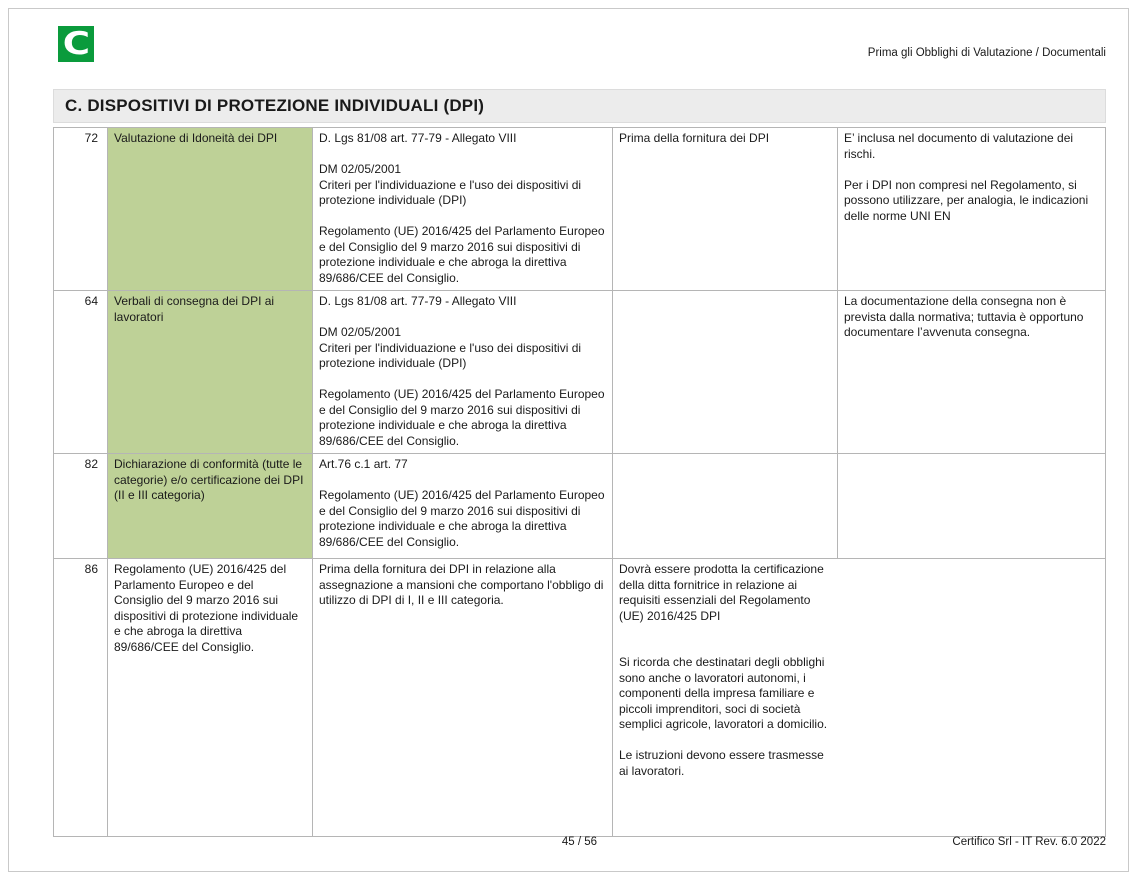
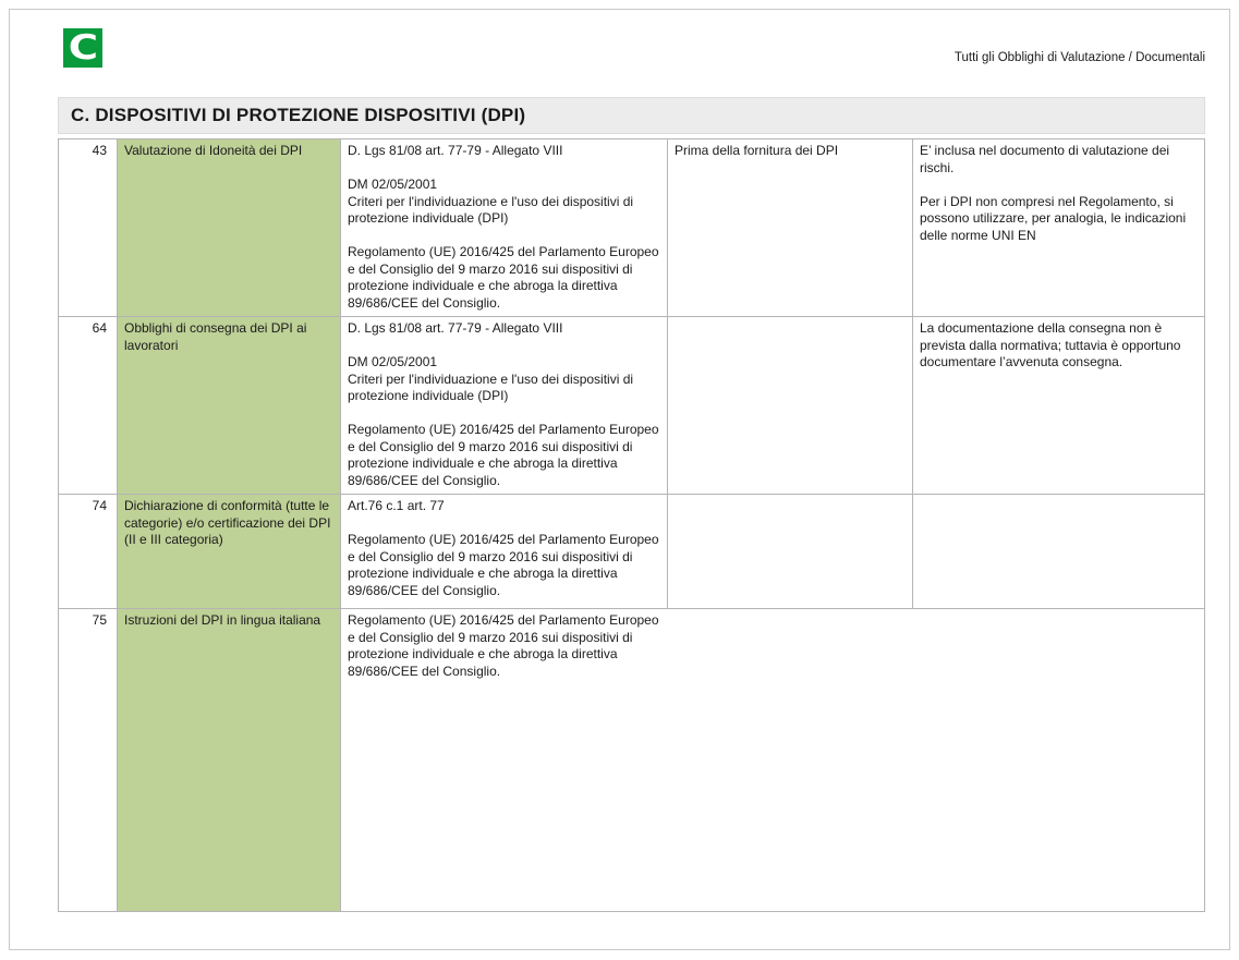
  C
- Prima gli Obblighi di Valutazione / Documentali
+ Tutti gli Obblighi di Valutazione / Documentali
- C. DISPOSITIVI DI PROTEZIONE INDIVIDUALI (DPI)
+ C. DISPOSITIVI DI PROTEZIONE DISPOSITIVI (DPI)
- 72
+ 43
  Valutazione di Idoneità dei DPI
  D. Lgs 81/08 art. 77-79 - Allegato VIII
  DM 02/05/2001
  Criteri per l'individuazione e l'uso dei dispositivi di protezione individuale (DPI)
  Regolamento (UE) 2016/425 del Parlamento Europeo e del Consiglio del 9 marzo 2016 sui dispositivi di protezione individuale e che abroga la direttiva 89/686/CEE del Consiglio.
  Prima della fornitura dei DPI
  E’ inclusa nel documento di valutazione dei rischi.
  Per i DPI non compresi nel Regolamento, si possono utilizzare, per analogia, le indicazioni delle norme UNI EN
  64
- Verbali di consegna dei DPI ai lavoratori
+ Obblighi di consegna dei DPI ai lavoratori
  D. Lgs 81/08 art. 77-79 - Allegato VIII
  DM 02/05/2001
  Criteri per l'individuazione e l'uso dei dispositivi di protezione individuale (DPI)
  Regolamento (UE) 2016/425 del Parlamento Europeo e del Consiglio del 9 marzo 2016 sui dispositivi di protezione individuale e che abroga la direttiva 89/686/CEE del Consiglio.
  La documentazione della consegna non è prevista dalla normativa; tuttavia è opportuno documentare l’avvenuta consegna.
- 82
+ 74
  Dichiarazione di conformità (tutte le categorie) e/o certificazione dei DPI (II e III categoria)
  Art.76 c.1 art. 77
  Regolamento (UE) 2016/425 del Parlamento Europeo e del Consiglio del 9 marzo 2016 sui dispositivi di protezione individuale e che abroga la direttiva 89/686/CEE del Consiglio.
- 86
+ 75
+ Istruzioni del DPI in lingua italiana
  Regolamento (UE) 2016/425 del Parlamento Europeo e del Consiglio del 9 marzo 2016 sui dispositivi di protezione individuale e che abroga la direttiva 89/686/CEE del Consiglio.
- Prima della fornitura dei DPI in relazione alla assegnazione a mansioni che comportano l'obbligo di utilizzo di DPI di I, II e III categoria.
- Dovrà essere prodotta la certificazione della ditta fornitrice in relazione ai requisiti essenziali del Regolamento (UE) 2016/425 DPI
- Si ricorda che destinatari degli obblighi sono anche o lavoratori autonomi, i componenti della impresa familiare e piccoli imprenditori, soci di società semplici agricole, lavoratori a domicilio.
- Le istruzioni devono essere trasmesse ai lavoratori.
- 45 / 56
- Certifico Srl - IT Rev. 6.0 2022
